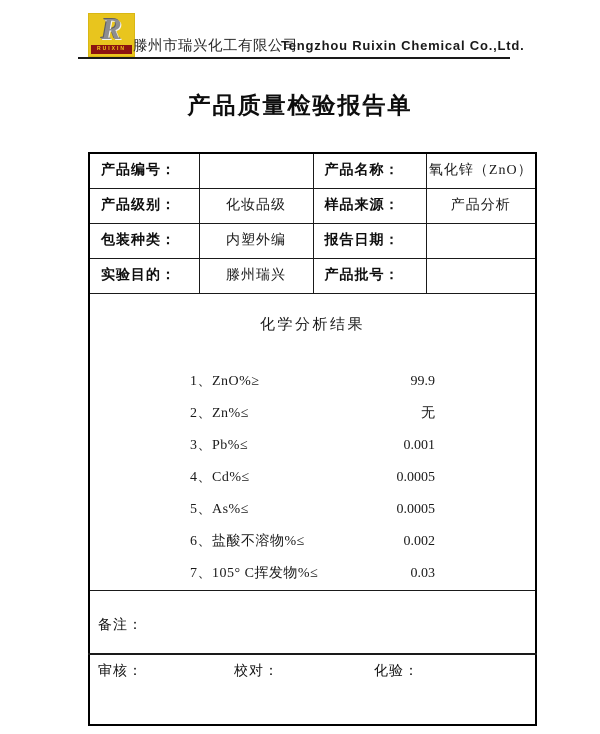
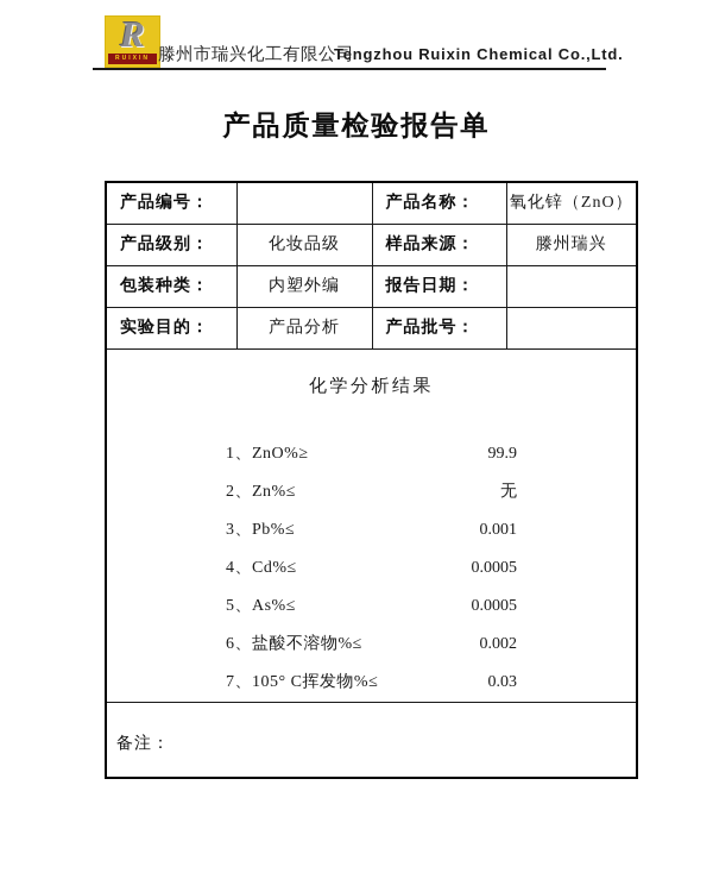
  R
  滕州市瑞兴化工有限公司
  Tengzhou Ruixin Chemical Co.,Ltd.
  产品质量检验报告单
  产品编号：		产品名称：	氧化锌（ZnO）
- 产品级别：	化妆品级	样品来源：	产品分析
+ 产品级别：	化妆品级	样品来源：	滕州瑞兴
  包装种类：	内塑外编	报告日期：
- 实验目的：	滕州瑞兴	产品批号：
+ 实验目的：	产品分析	产品批号：
  化学分析结果 1、ZnO%≥ 99.9 2、Zn%≤ 无 3、Pb%≤ 0.001 4、Cd%≤ 0.0005 5、As%≤ 0.0005 6、盐酸不溶物%≤ 0.002 7、105° C挥发物%≤ 0.03
  备注：
- 审核： 校对： 化验：
